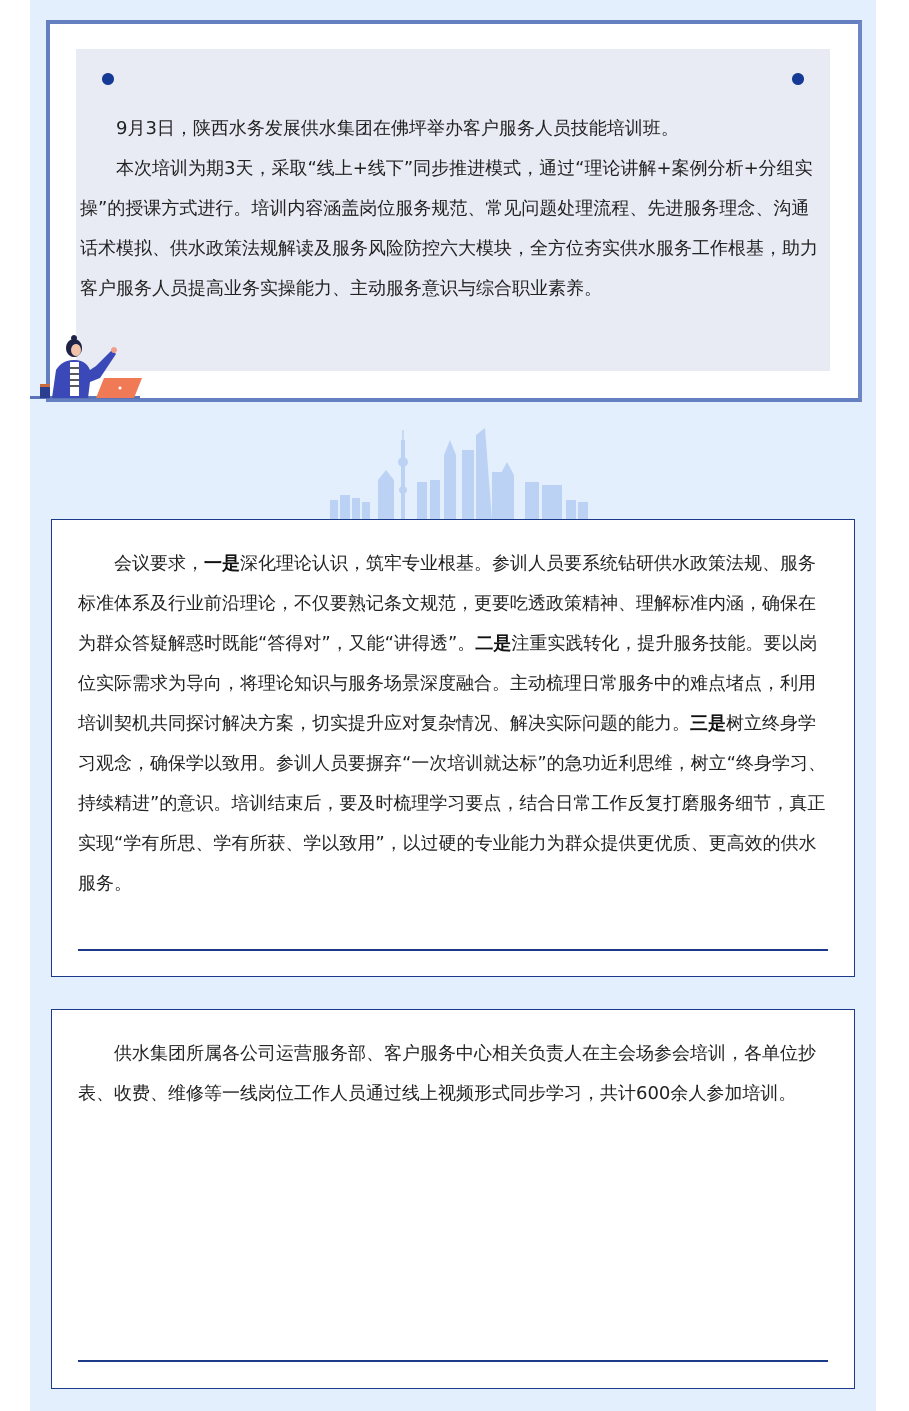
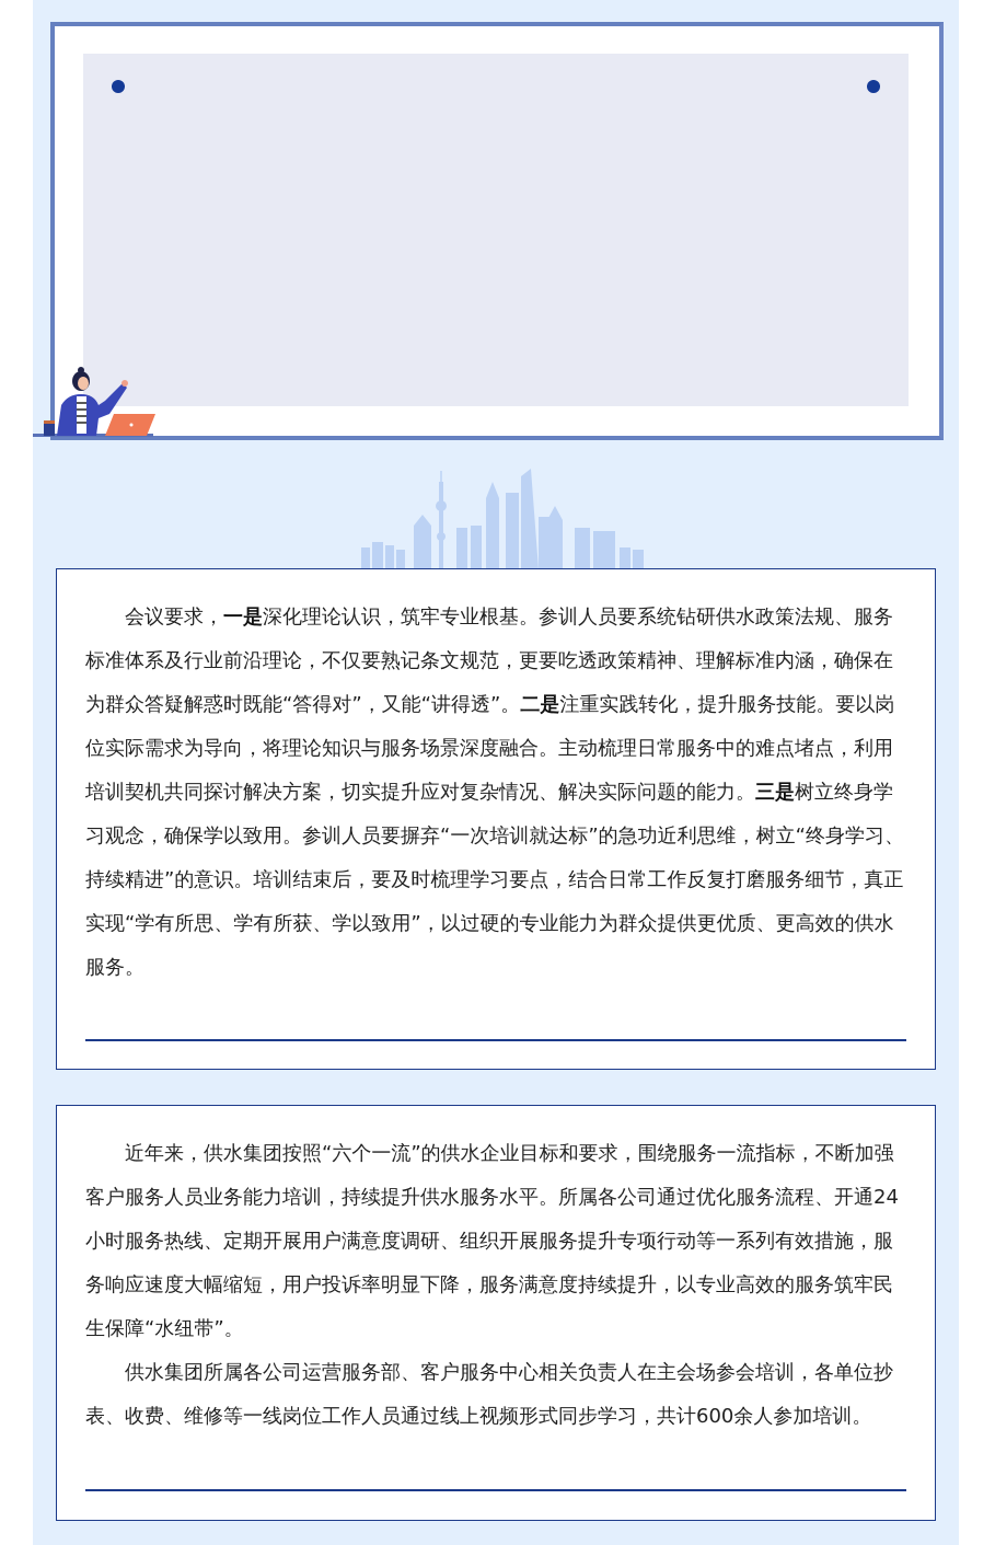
- 9月3日，陕西水务发展供水集团在佛坪举办客户服务人员技能培训班。
- 本次培训为期3天，采取“线上+线下”同步推进模式，通过“理论讲解+案例分析+分组实操”的授课方式进行。培训内容涵盖岗位服务规范、常见问题处理流程、先进服务理念、沟通话术模拟、供水政策法规解读及服务风险防控六大模块，全方位夯实供水服务工作根基，助力客户服务人员提高业务实操能力、主动服务意识与综合职业素养。
  会议要求，一是深化理论认识，筑牢专业根基。参训人员要系统钻研供水政策法规、服务标准体系及行业前沿理论，不仅要熟记条文规范，更要吃透政策精神、理解标准内涵，确保在为群众答疑解惑时既能“答得对”，又能“讲得透”。二是注重实践转化，提升服务技能。要以岗位实际需求为导向，将理论知识与服务场景深度融合。主动梳理日常服务中的难点堵点，利用培训契机共同探讨解决方案，切实提升应对复杂情况、解决实际问题的能力。三是树立终身学习观念，确保学以致用。参训人员要摒弃“一次培训就达标”的急功近利思维，树立“终身学习、持续精进”的意识。培训结束后，要及时梳理学习要点，结合日常工作反复打磨服务细节，真正实现“学有所思、学有所获、学以致用”，以过硬的专业能力为群众提供更优质、更高效的供水服务。
+ 近年来，供水集团按照“六个一流”的供水企业目标和要求，围绕服务一流指标，不断加强客户服务人员业务能力培训，持续提升供水服务水平。所属各公司通过优化服务流程、开通24小时服务热线、定期开展用户满意度调研、组织开展服务提升专项行动等一系列有效措施，服务响应速度大幅缩短，用户投诉率明显下降，服务满意度持续提升，以专业高效的服务筑牢民生保障“水纽带”。
  供水集团所属各公司运营服务部、客户服务中心相关负责人在主会场参会培训，各单位抄表、收费、维修等一线岗位工作人员通过线上视频形式同步学习，共计600余人参加培训。
